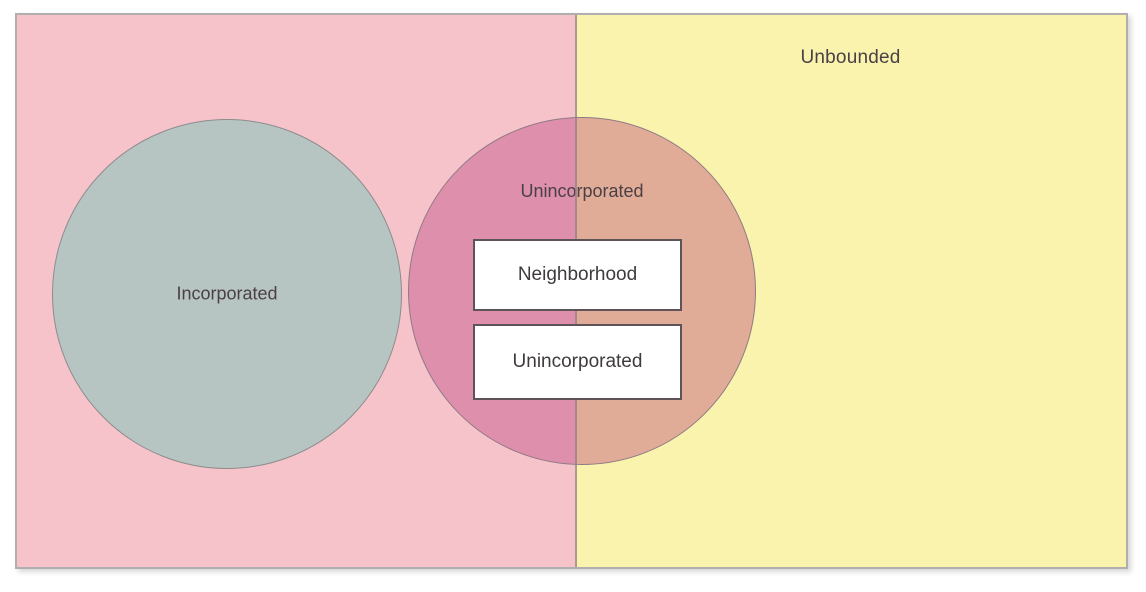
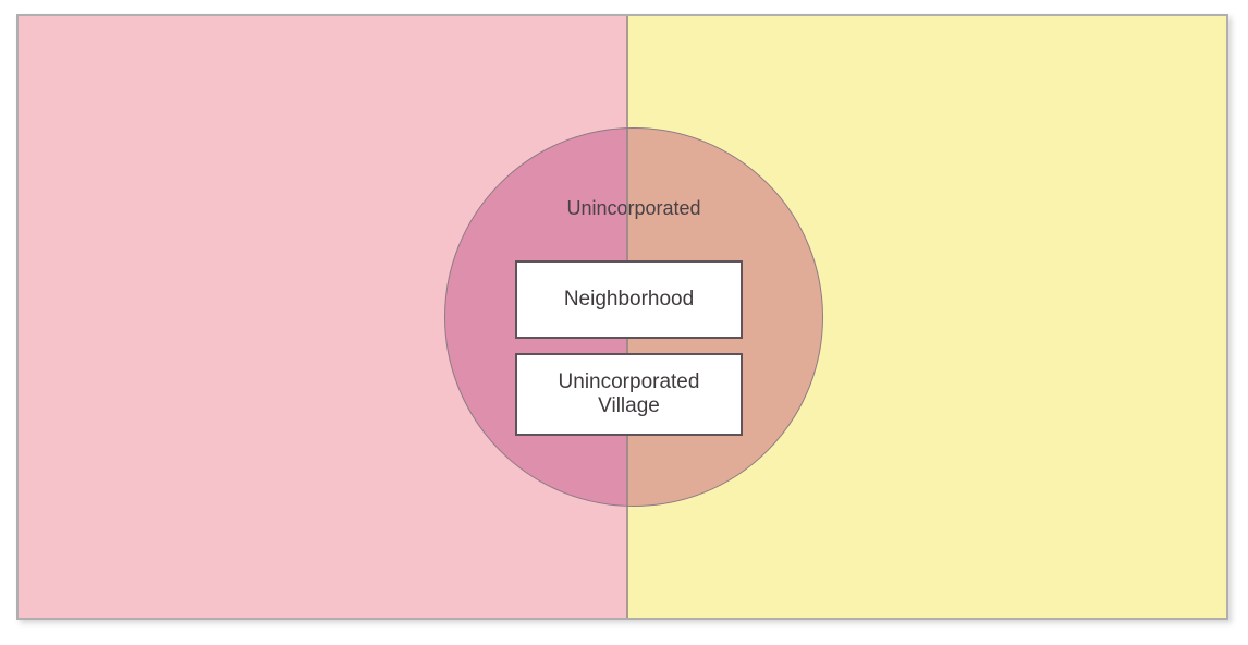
- Unbounded
- Incorporated
  Unincorporated
  Neighborhood
  Unincorporated
+ Village
